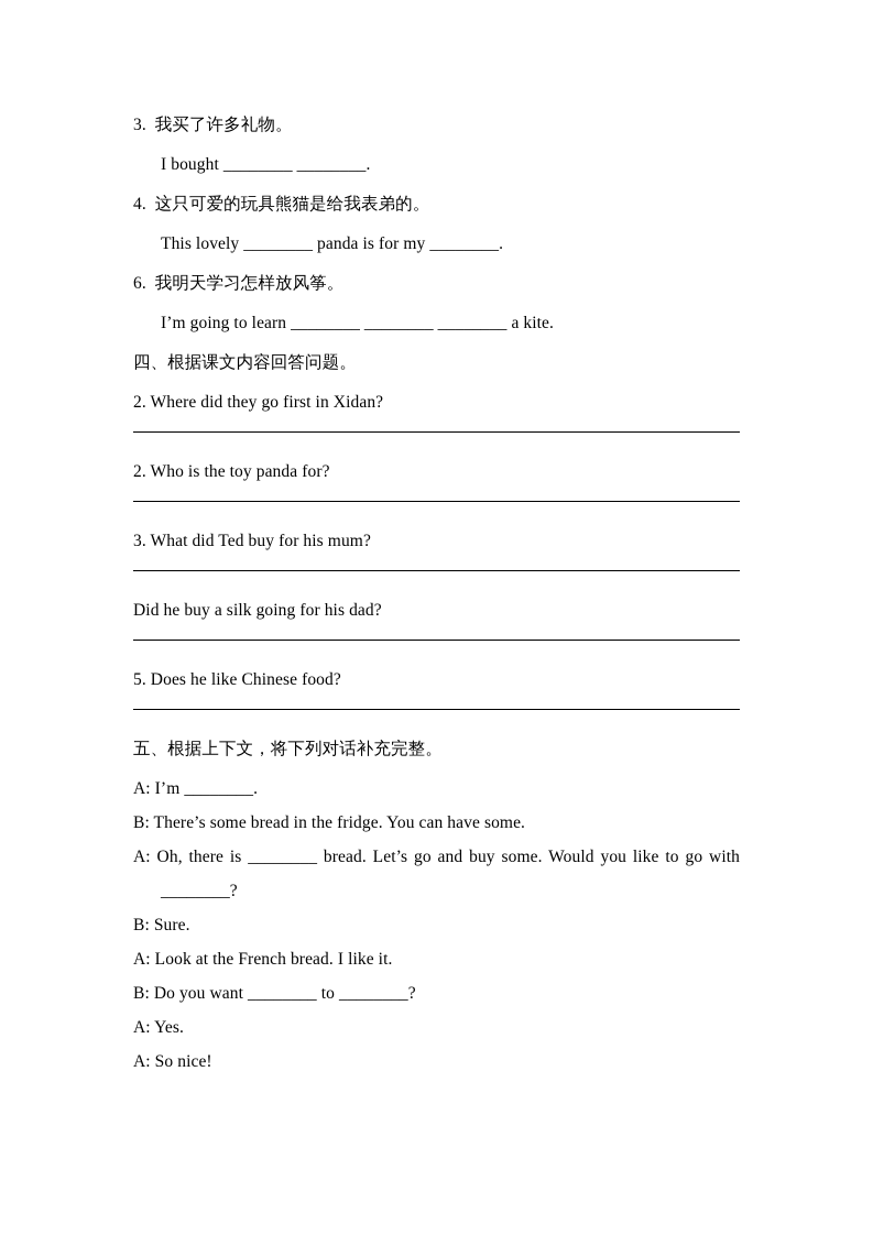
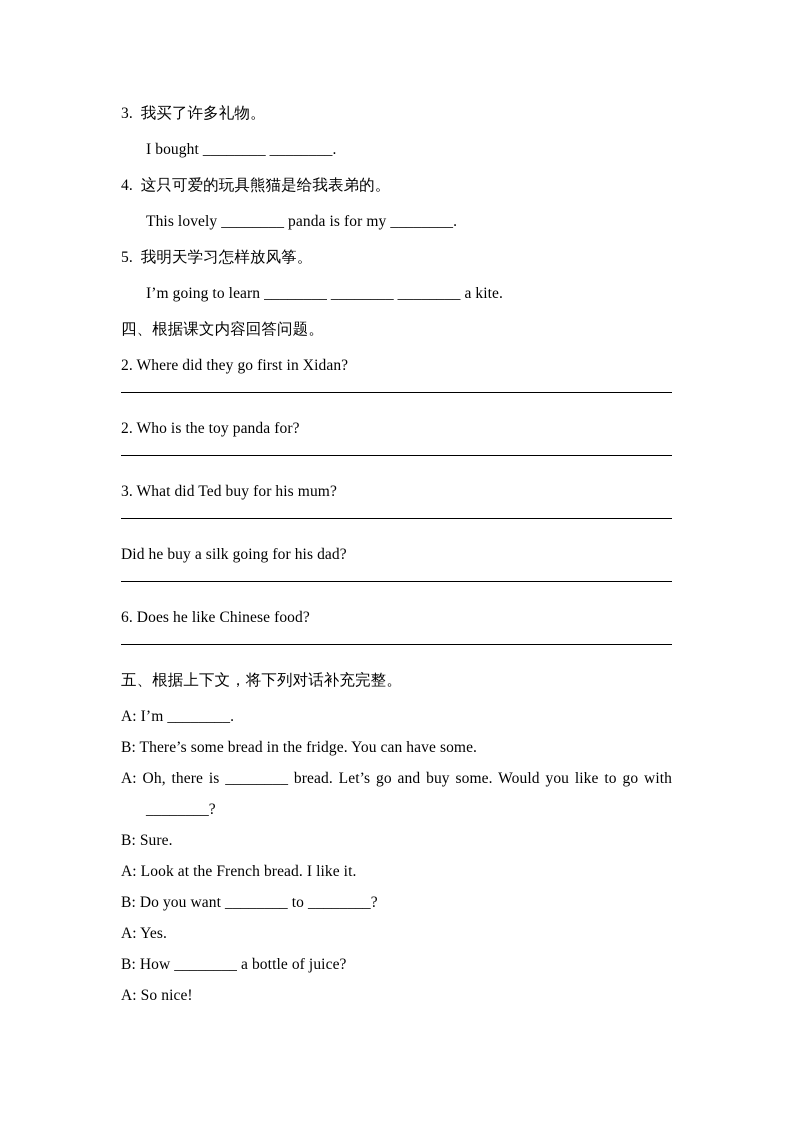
  3. 我买了许多礼物。
  I bought ________ ________.
  4. 这只可爱的玩具熊猫是给我表弟的。
  This lovely ________ panda is for my ________.
- 6. 我明天学习怎样放风筝。
+ 5. 我明天学习怎样放风筝。
  I’m going to learn ________ ________ ________ a kite.
  四、根据课文内容回答问题。
  2. Where did they go first in Xidan?
  2. Who is the toy panda for?
  3. What did Ted buy for his mum?
  Did he buy a silk going for his dad?
- 5. Does he like Chinese food?
+ 6. Does he like Chinese food?
  五、根据上下文，将下列对话补充完整。
  A: I’m ________.
  B: There’s some bread in the fridge. You can have some.
  A: Oh, there is ________ bread. Let’s go and buy some. Would you like to go with
  ________?
  B: Sure.
  A: Look at the French bread. I like it.
  B: Do you want ________ to ________?
  A: Yes.
+ B: How ________ a bottle of juice?
  A: So nice!
